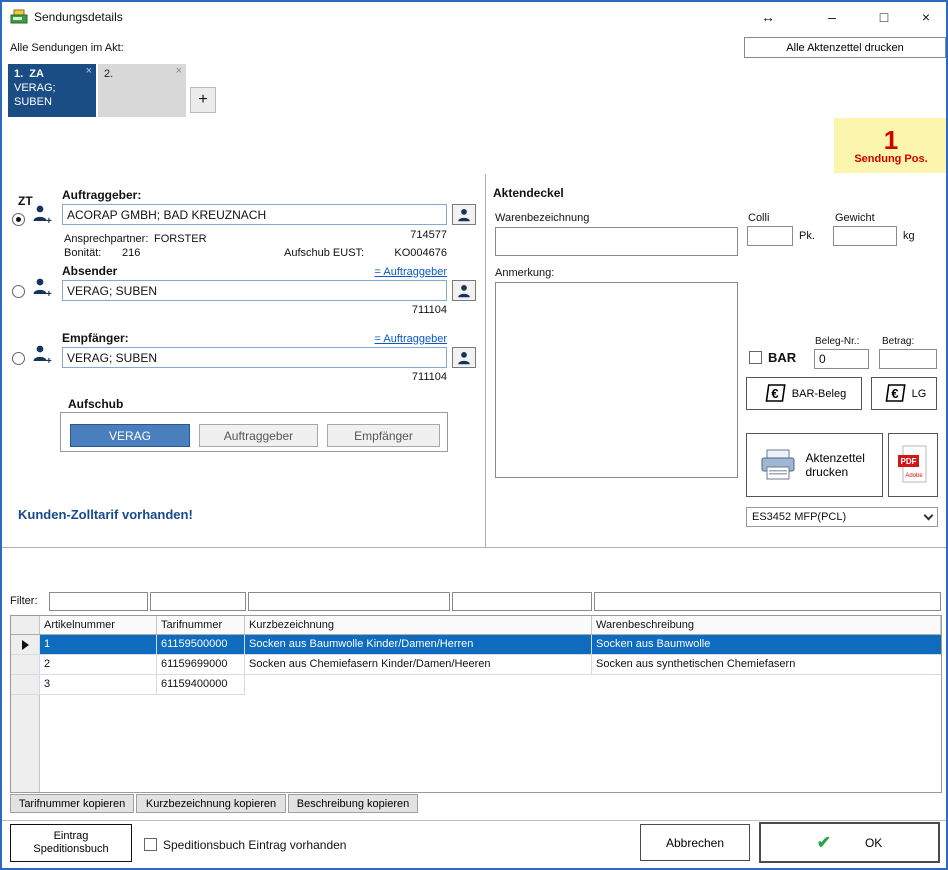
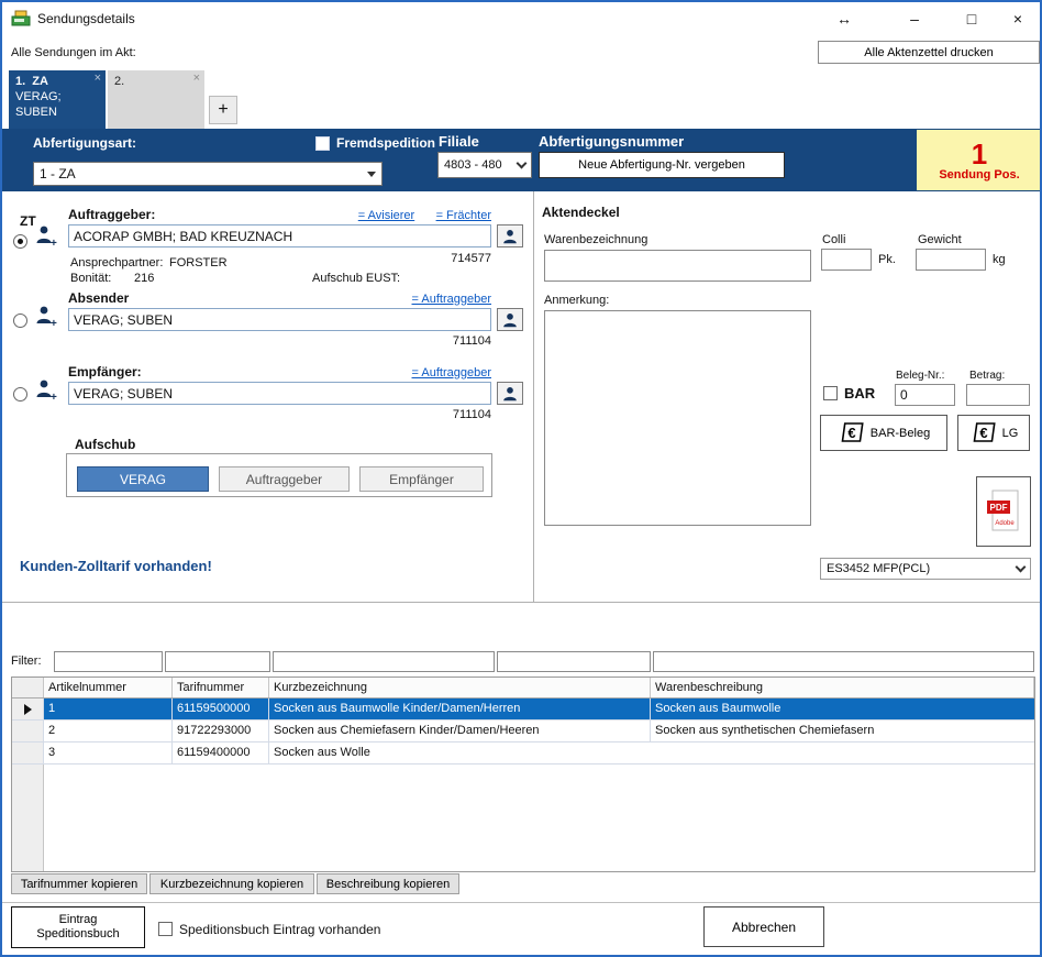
  Sendungsdetails
  ↔
  –
  □
  ×
  Alle Sendungen im Akt:
  Alle Aktenzettel drucken
  ×
  1. ZA
  VERAG;
  SUBEN
  ×
  2.
  +
+ Abfertigungsart:
+ Fremdspedition
+ 1 - ZA
+ Filiale
+ 4803 - 480
+ Abfertigungsnummer
+ Neue Abfertigung-Nr. vergeben
  1
  Sendung Pos.
  ZT
  +
  Auftraggeber:
+ = Avisierer = Frächter
  ACORAP GMBH; BAD KREUZNACH
  714577
  Ansprechpartner:
  FORSTER
  Bonität:
  216
  Aufschub EUST:
- KO004676
  Absender
  = Auftraggeber
  +
  VERAG; SUBEN
  711104
  Empfänger:
  = Auftraggeber
  +
  VERAG; SUBEN
  711104
  Aufschub
  VERAG
  Auftraggeber
  Empfänger
  Kunden-Zolltarif vorhanden!
  Aktendeckel
  Warenbezeichnung
  Colli
  Pk.
  Gewicht
  kg
  Anmerkung:
  BAR
  Beleg-Nr.:
  0
  Betrag:
  €
  BAR-Beleg
  €
  LG
- Aktenzettel drucken
  PDF
  ES3452 MFP(PCL)
  Filter:
  Artikelnummer
  Tarifnummer
  Kurzbezeichnung
  Warenbeschreibung
  1
  61159500000
  Socken aus Baumwolle Kinder/Damen/Herren
  Socken aus Baumwolle
  2
- 61159699000
+ 91722293000
  Socken aus Chemiefasern Kinder/Damen/Heeren
  Socken aus synthetischen Chemiefasern
  3
  61159400000
+ Socken aus Wolle
  Tarifnummer kopieren
  Kurzbezeichnung kopieren
  Beschreibung kopieren
  Eintrag
  Speditionsbuch
  Speditionsbuch Eintrag vorhanden
  Abbrechen
- ✔
- OK
